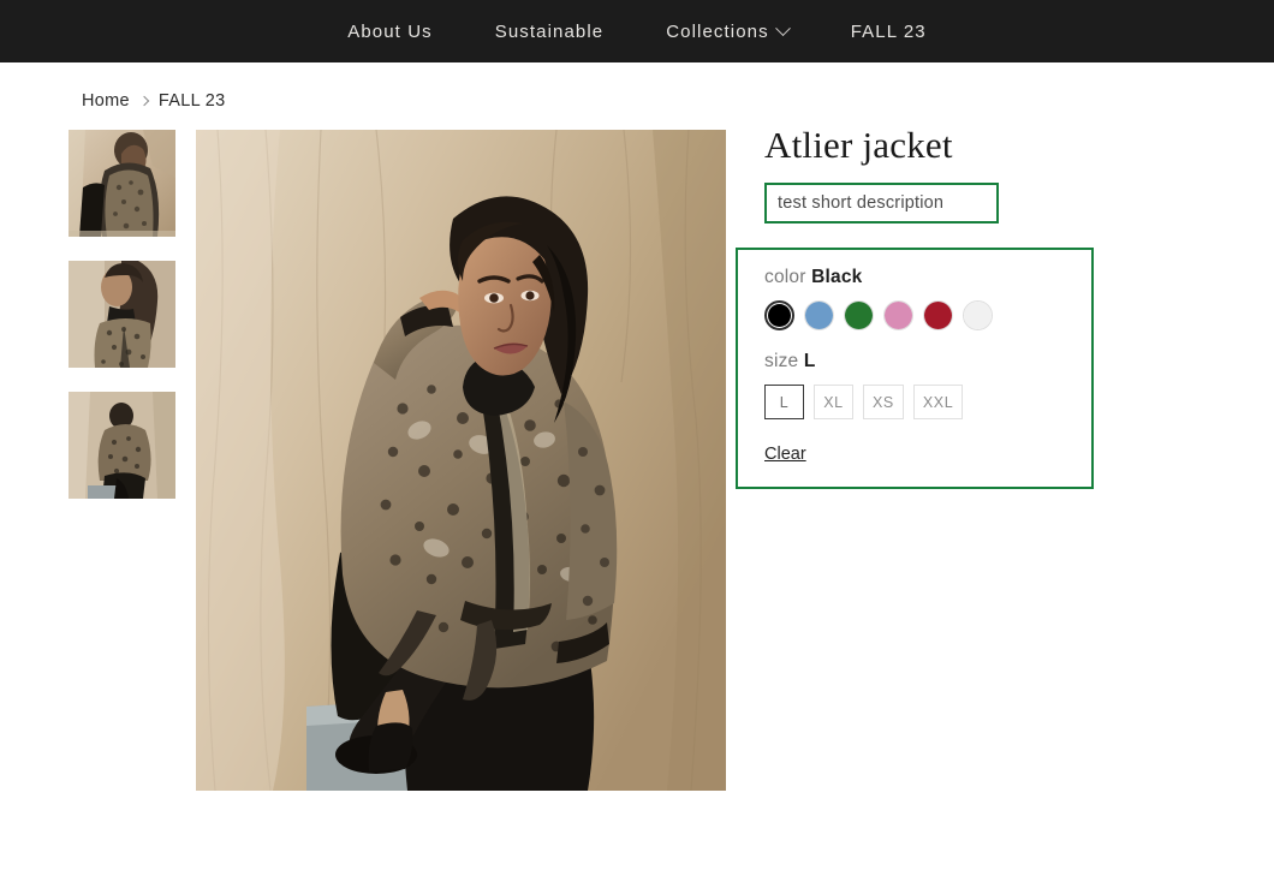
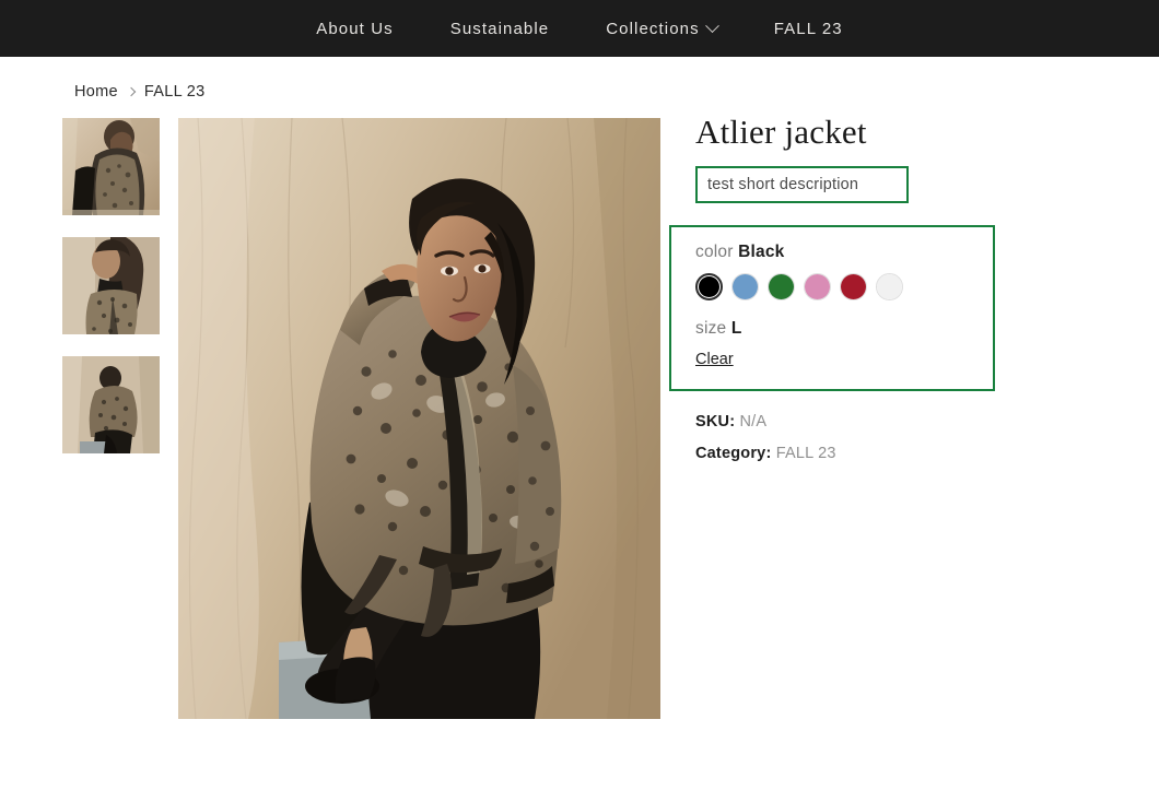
  About Us
  Sustainable
  Collections
  FALL 23
  Home
  FALL 23
  Atlier jacket
  test short description
  color Black
  size L
- L
- XL
- XS
- XXL
  Clear
+ SKU: N/A
+ Category: FALL 23
